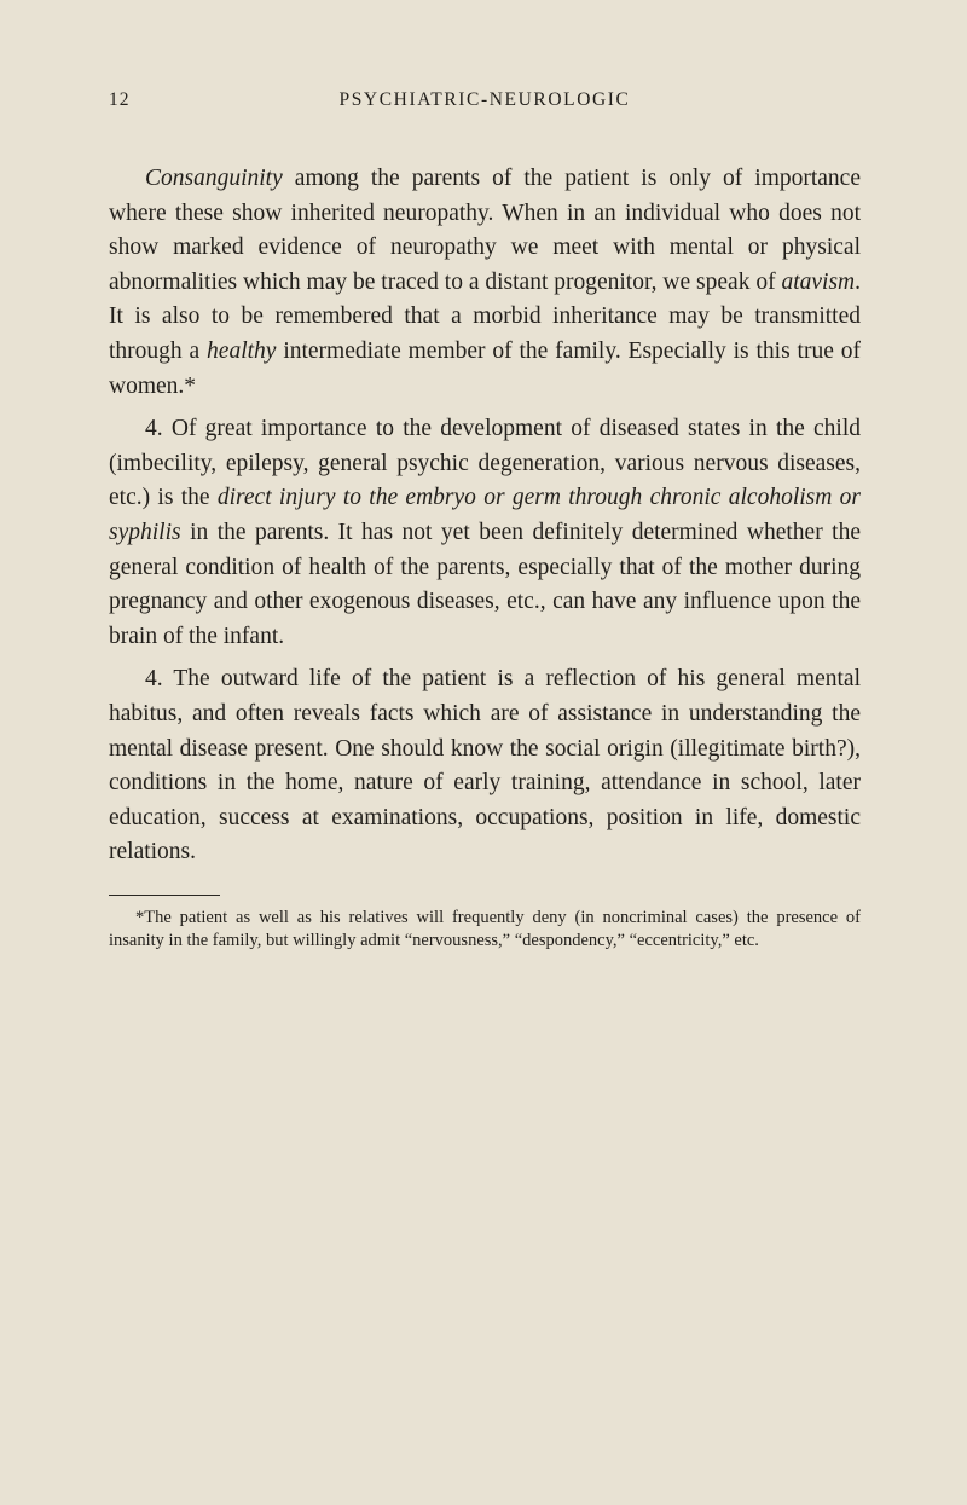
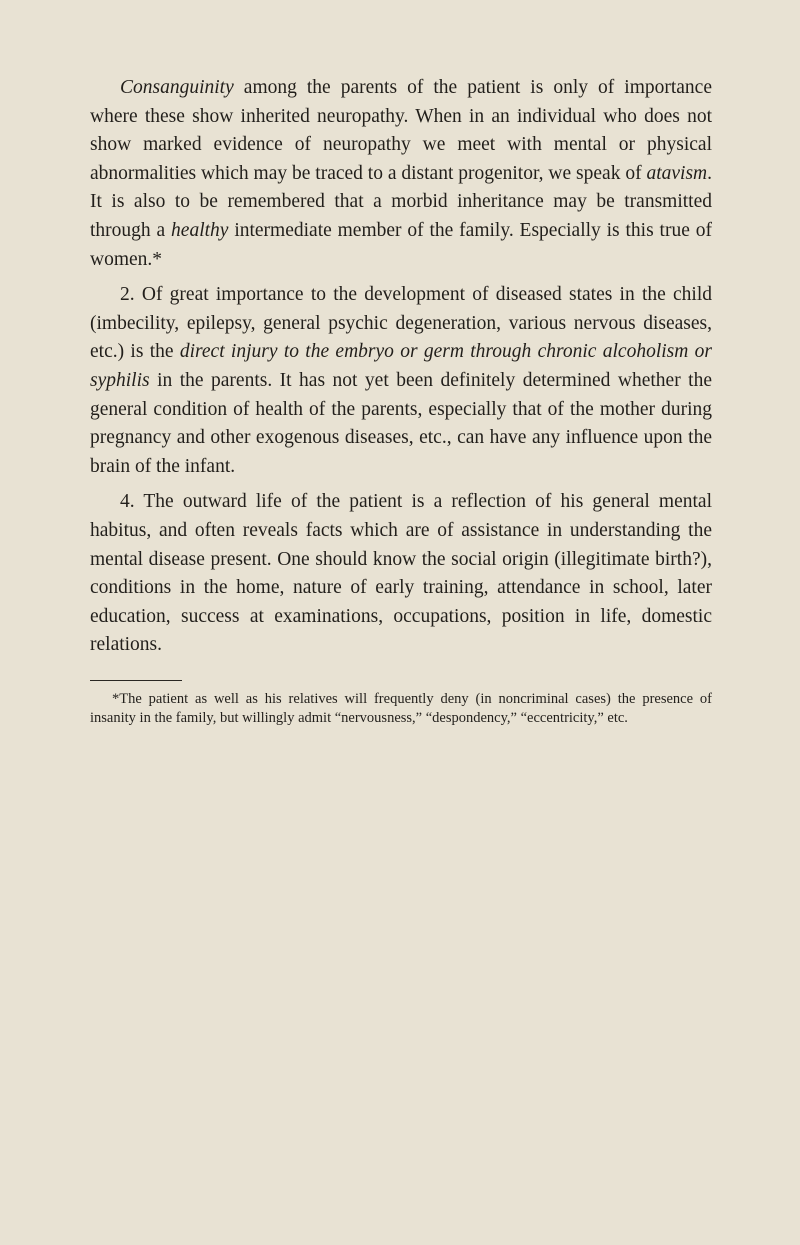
- 12
- PSYCHIATRIC-NEUROLOGIC
  Consanguinity among the parents of the patient is only of importance where these show inherited neuropathy. When in an individual who does not show marked evidence of neuropathy we meet with mental or physical abnormalities which may be traced to a distant progenitor, we speak of atavism. It is also to be remembered that a morbid inheritance may be transmitted through a healthy intermediate member of the family. Especially is this true of women.*
- 4. Of great importance to the development of diseased states in the child (imbecility, epilepsy, general psychic degeneration, various nervous diseases, etc.) is the direct injury to the embryo or germ through chronic alcoholism or syphilis in the parents. It has not yet been definitely determined whether the general condition of health of the parents, especially that of the mother during pregnancy and other exogenous diseases, etc., can have any influence upon the brain of the infant.
+ 2. Of great importance to the development of diseased states in the child (imbecility, epilepsy, general psychic degeneration, various nervous diseases, etc.) is the direct injury to the embryo or germ through chronic alcoholism or syphilis in the parents. It has not yet been definitely determined whether the general condition of health of the parents, especially that of the mother during pregnancy and other exogenous diseases, etc., can have any influence upon the brain of the infant.
  4. The outward life of the patient is a reflection of his general mental habitus, and often reveals facts which are of assistance in understanding the mental disease present. One should know the social origin (illegitimate birth?), conditions in the home, nature of early training, attendance in school, later education, success at examinations, occupations, position in life, domestic relations.
  *The patient as well as his relatives will frequently deny (in noncriminal cases) the presence of insanity in the family, but willingly admit “nervousness,” “despondency,” “eccentricity,” etc.
